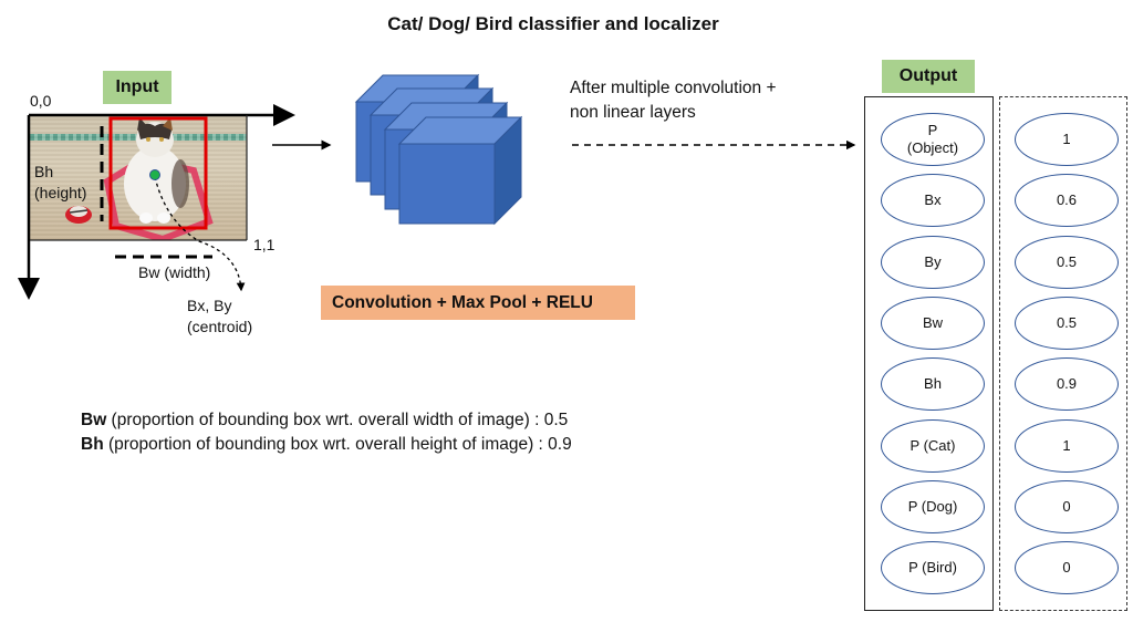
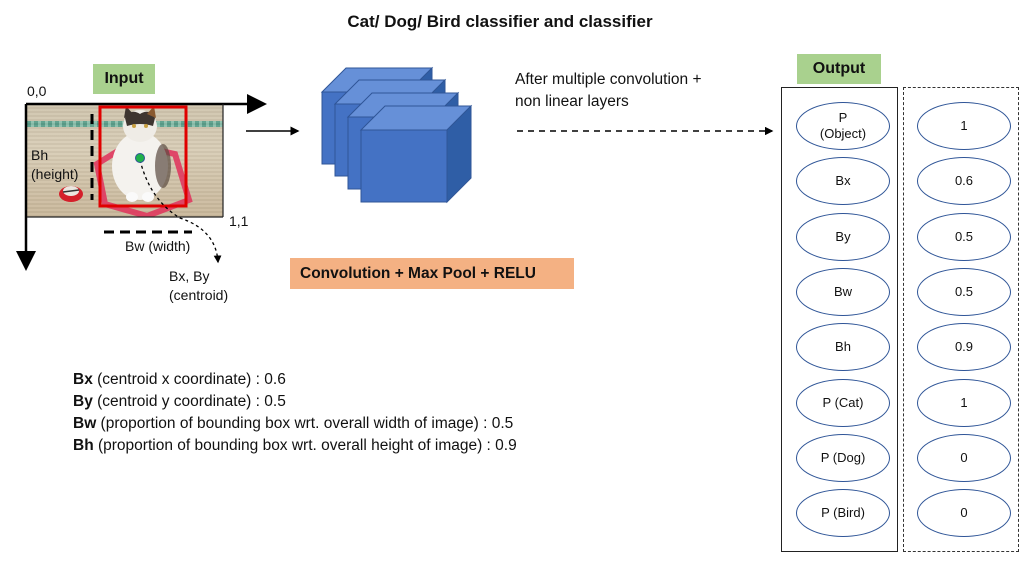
- Cat/ Dog/ Bird classifier and localizer
+ Cat/ Dog/ Bird classifier and classifier
  Input
  0,0
  Bh
  (height)
  1,1
  Bw (width)
  Bx, By
  (centroid)
  Convolution + Max Pool + RELU
  After multiple convolution +
  non linear layers
  Output
  P
  (Object)
  1
  Bx
  0.6
  By
  0.5
  Bw
  0.5
  Bh
  0.9
  P (Cat)
  1
  P (Dog)
  0
  P (Bird)
  0
+ Bx (centroid x coordinate) : 0.6
+ By (centroid y coordinate) : 0.5
  Bw (proportion of bounding box wrt. overall width of image) : 0.5
  Bh (proportion of bounding box wrt. overall height of image) : 0.9
